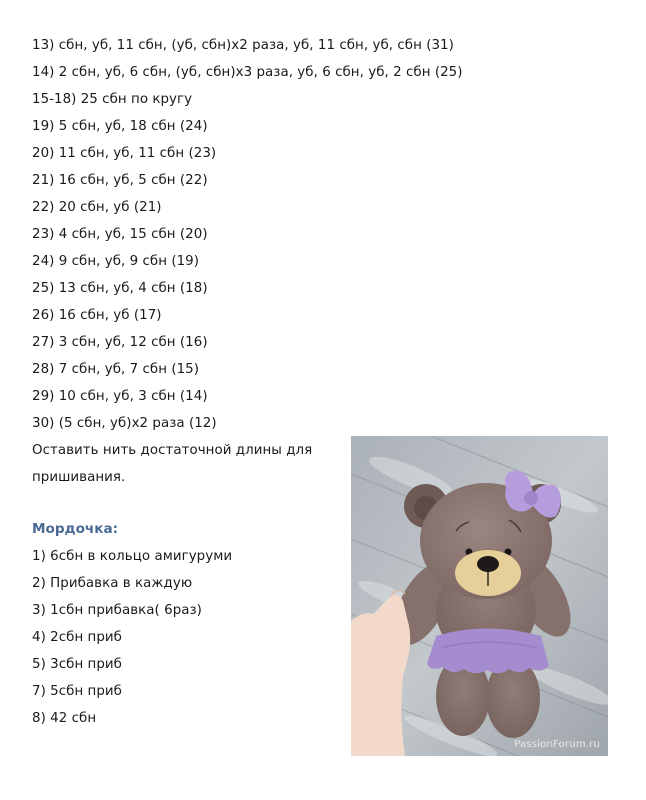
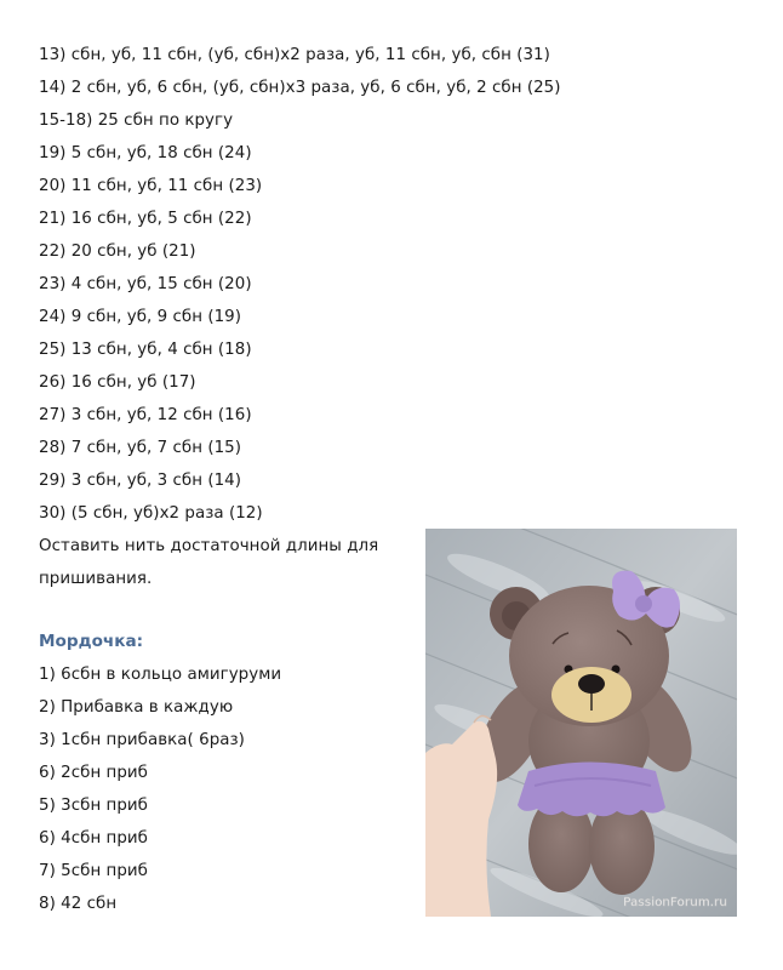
  13) сбн, уб, 11 сбн, (уб, сбн)х2 раза, уб, 11 сбн, уб, сбн (31)
  14) 2 сбн, уб, 6 сбн, (уб, сбн)х3 раза, уб, 6 сбн, уб, 2 сбн (25)
  15-18) 25 сбн по кругу
  19) 5 сбн, уб, 18 сбн (24)
  20) 11 сбн, уб, 11 сбн (23)
  21) 16 сбн, уб, 5 сбн (22)
  22) 20 сбн, уб (21)
  23) 4 сбн, уб, 15 сбн (20)
  24) 9 сбн, уб, 9 сбн (19)
  25) 13 сбн, уб, 4 сбн (18)
  26) 16 сбн, уб (17)
  27) 3 сбн, уб, 12 сбн (16)
  28) 7 сбн, уб, 7 сбн (15)
- 29) 10 сбн, уб, 3 сбн (14)
+ 29) 3 сбн, уб, 3 сбн (14)
  30) (5 сбн, уб)х2 раза (12)
  Оставить нить достаточной длины для
  пришивания.
  Мордочка:
  1) 6сбн в кольцо амигуруми
  2) Прибавка в каждую
  3) 1сбн прибавка( 6раз)
- 4) 2сбн приб
+ 6) 2сбн приб
  5) 3сбн приб
+ 6) 4сбн приб
  7) 5сбн приб
  8) 42 сбн
  PassionForum.ru
